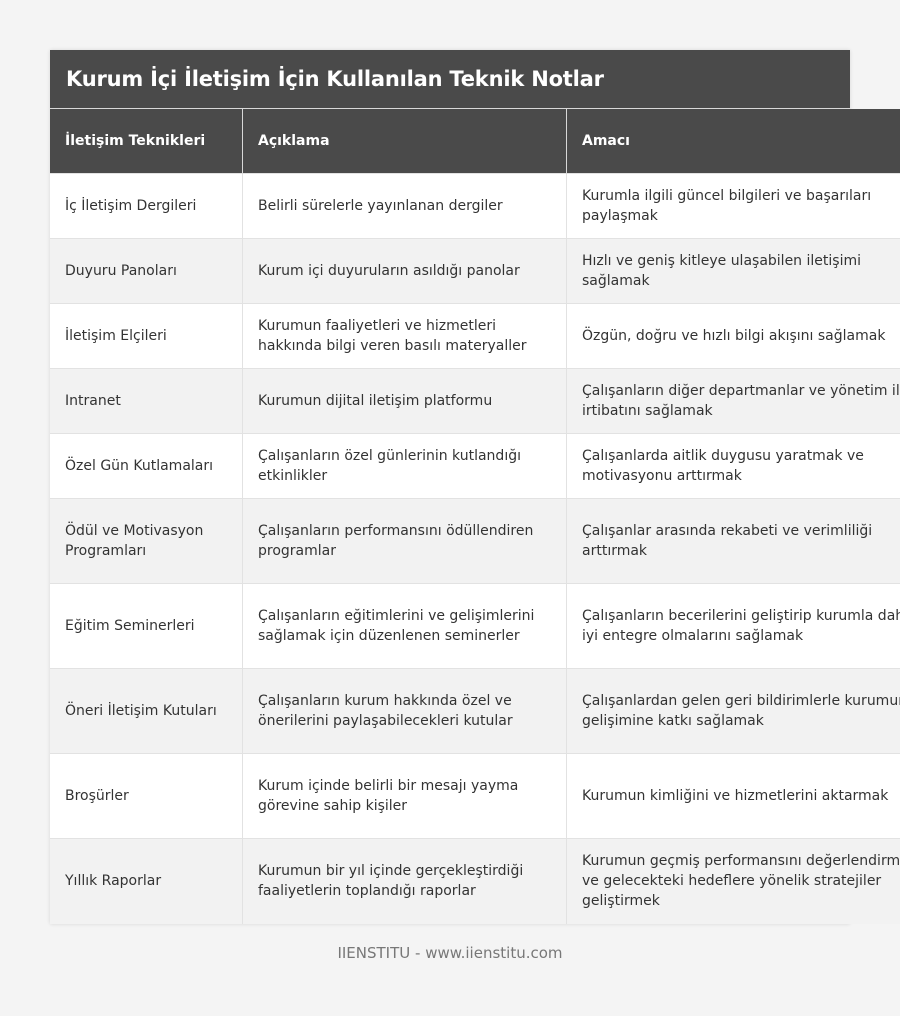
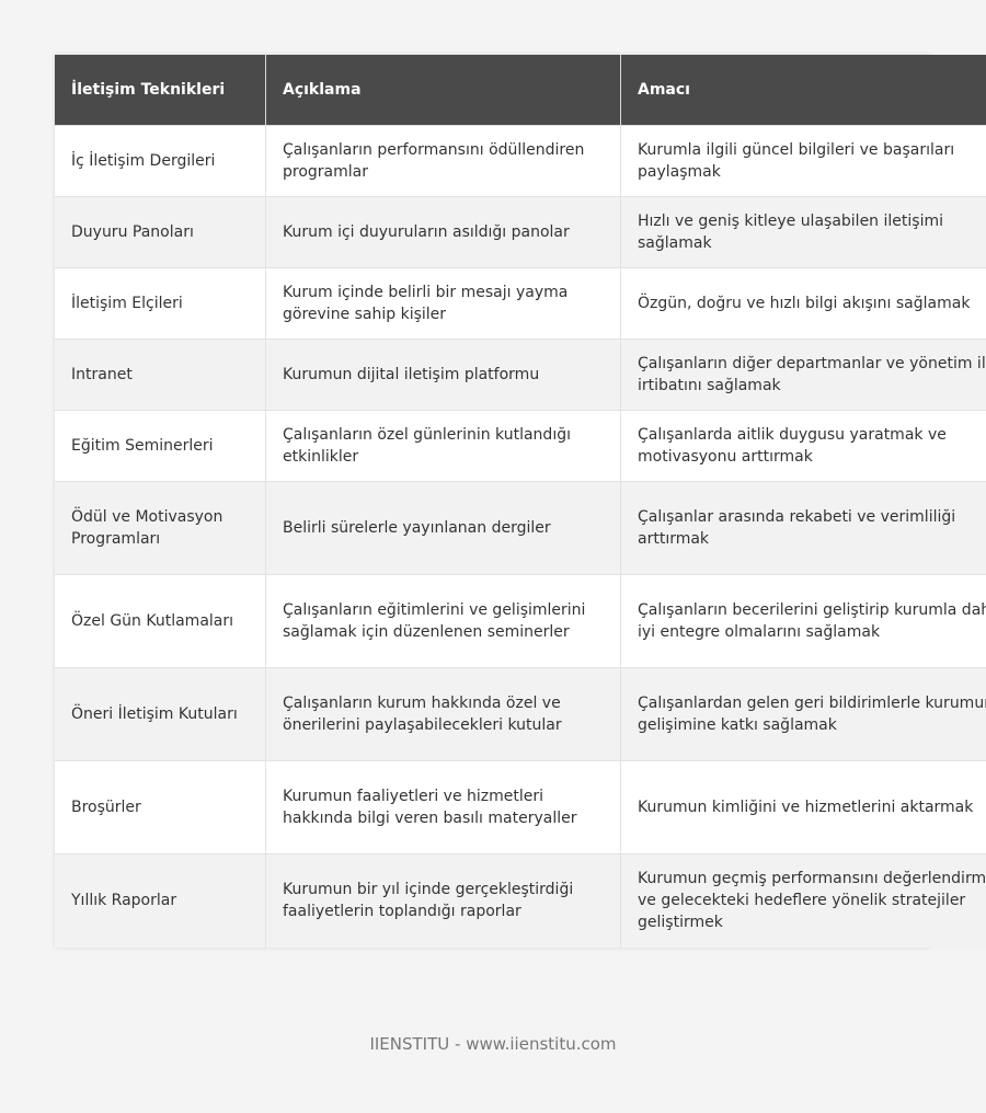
- Kurum İçi İletişim İçin Kullanılan Teknik Notlar
  İletişim Teknikleri	Açıklama	Amacı
- İç İletişim Dergileri	Belirli sürelerle yayınlanan dergiler	Kurumla ilgili güncel bilgileri ve başarıları paylaşmak
+ İç İletişim Dergileri	Çalışanların performansını ödüllendiren programlar	Kurumla ilgili güncel bilgileri ve başarıları paylaşmak
  Duyuru Panoları	Kurum içi duyuruların asıldığı panolar	Hızlı ve geniş kitleye ulaşabilen iletişimi sağlamak
- İletişim Elçileri	Kurumun faaliyetleri ve hizmetleri hakkında bilgi veren basılı materyaller	Özgün, doğru ve hızlı bilgi akışını sağlamak
+ İletişim Elçileri	Kurum içinde belirli bir mesajı yayma görevine sahip kişiler	Özgün, doğru ve hızlı bilgi akışını sağlamak
  Intranet	Kurumun dijital iletişim platformu	Çalışanların diğer departmanlar ve yönetim il irtibatını sağlamak
- Özel Gün Kutlamaları	Çalışanların özel günlerinin kutlandığı etkinlikler	Çalışanlarda aitlik duygusu yaratmak ve motivasyonu arttırmak
+ Eğitim Seminerleri	Çalışanların özel günlerinin kutlandığı etkinlikler	Çalışanlarda aitlik duygusu yaratmak ve motivasyonu arttırmak
- Ödül ve Motivasyon Programları	Çalışanların performansını ödüllendiren programlar	Çalışanlar arasında rekabeti ve verimliliği arttırmak
+ Ödül ve Motivasyon Programları	Belirli sürelerle yayınlanan dergiler	Çalışanlar arasında rekabeti ve verimliliği arttırmak
- Eğitim Seminerleri	Çalışanların eğitimlerini ve gelişimlerini sağlamak için düzenlenen seminerler	Çalışanların becerilerini geliştirip kurumla da iyi entegre olmalarını sağlamak
+ Özel Gün Kutlamaları	Çalışanların eğitimlerini ve gelişimlerini sağlamak için düzenlenen seminerler	Çalışanların becerilerini geliştirip kurumla da iyi entegre olmalarını sağlamak
  Öneri İletişim Kutuları	Çalışanların kurum hakkında özel ve önerilerini paylaşabilecekleri kutular	Çalışanlardan gelen geri bildirimlerle kurumu gelişimine katkı sağlamak
- Broşürler	Kurum içinde belirli bir mesajı yayma görevine sahip kişiler	Kurumun kimliğini ve hizmetlerini aktarmak
+ Broşürler	Kurumun faaliyetleri ve hizmetleri hakkında bilgi veren basılı materyaller	Kurumun kimliğini ve hizmetlerini aktarmak
  Yıllık Raporlar	Kurumun bir yıl içinde gerçekleştirdiği faaliyetlerin toplandığı raporlar	Kurumun geçmiş performansını değerlendirm ve gelecekteki hedeflere yönelik stratejiler geliştirmek
  IIENSTITU - www.iienstitu.com
